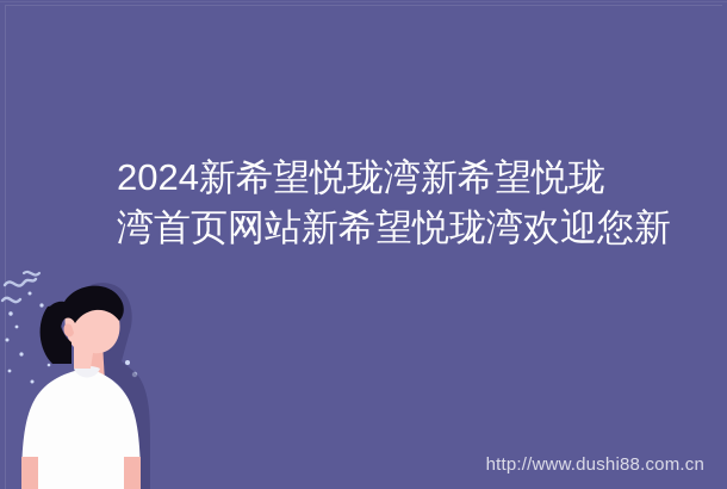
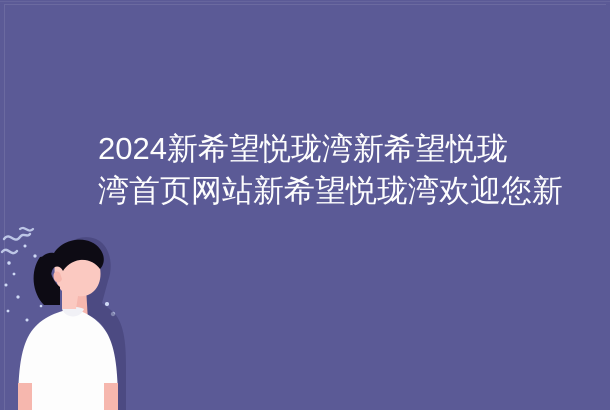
  2024新希望悦珑湾新希望悦珑
  湾首页网站新希望悦珑湾欢迎您新
- http://www.dushi88.com.cn
